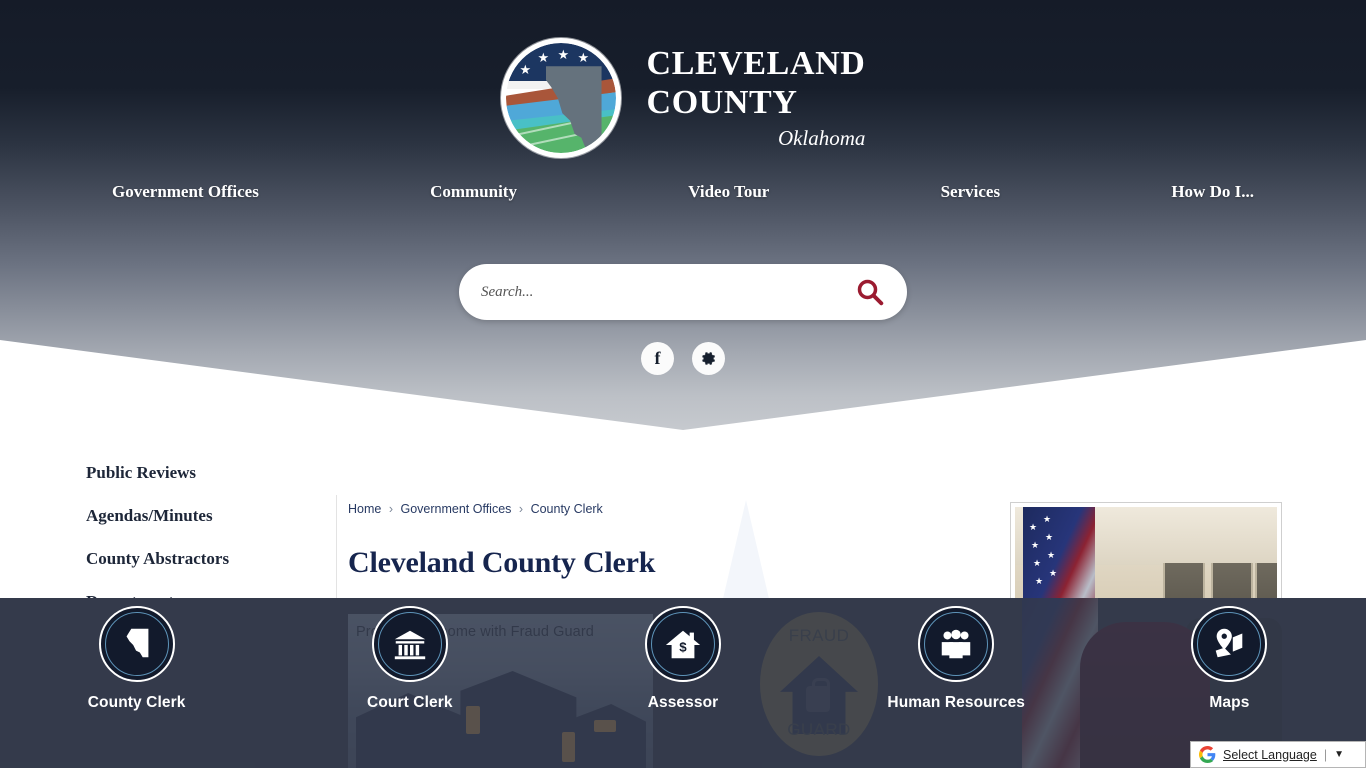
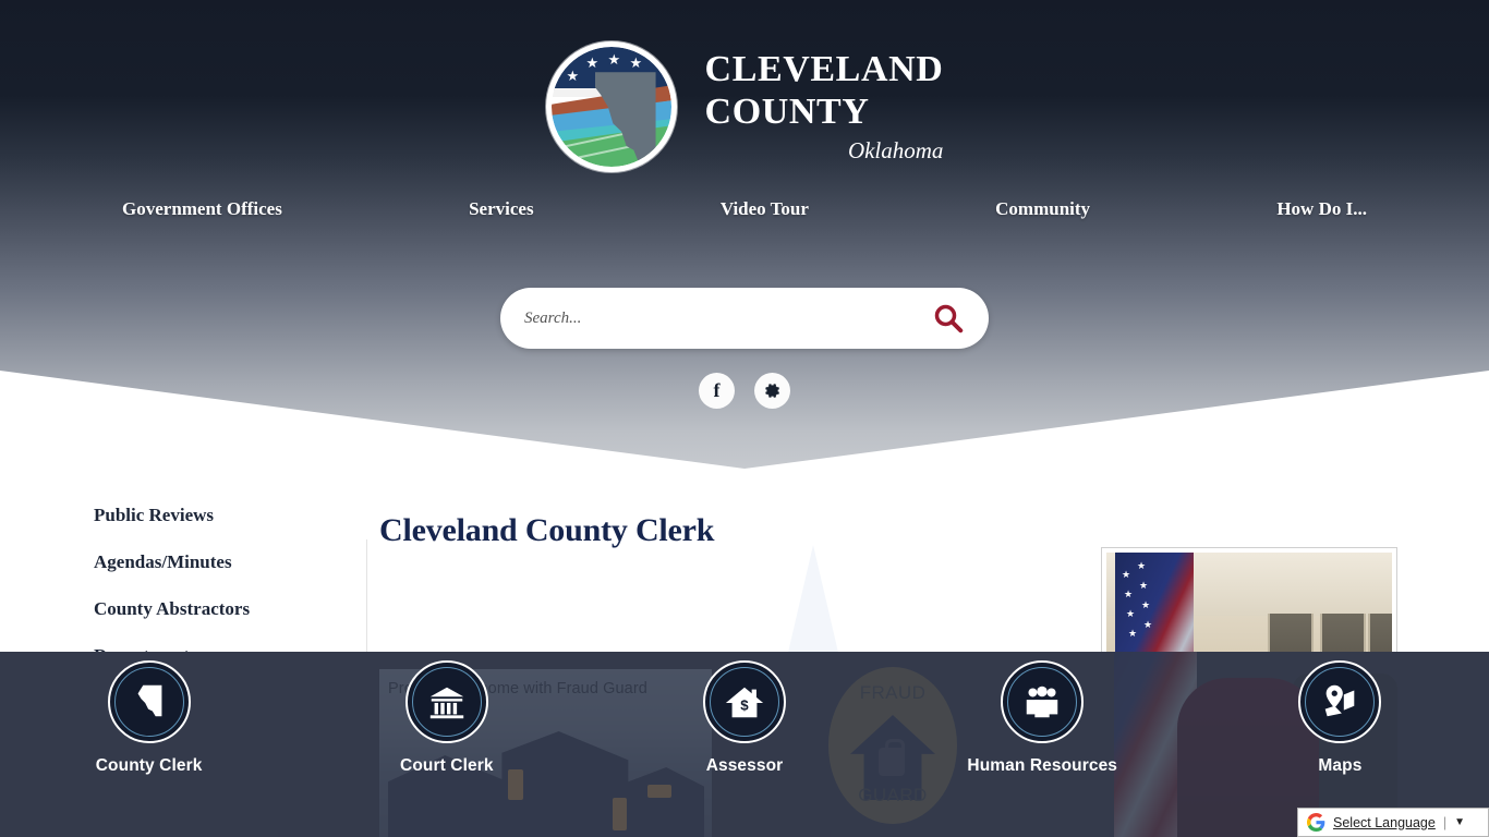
  ★
  ★
  ★
  ★
  CLEVELAND
  COUNTY
  Oklahoma
  Government Offices
- Community
+ Services
  Video Tour
- Services
+ Community
  How Do I...
  Search...
  f
  Public Reviews
  Agendas/Minutes
  County Abstractors
- Home › Government Offices › County Clerk
  Cleveland County Clerk
  ★
  ★
  ★
  ★
  ★
  ★
  ★
  ★
  County Clerk
  Court Clerk
  $
  Assessor
  Human Resources
  Maps
  Select Language
  |
  ▼
